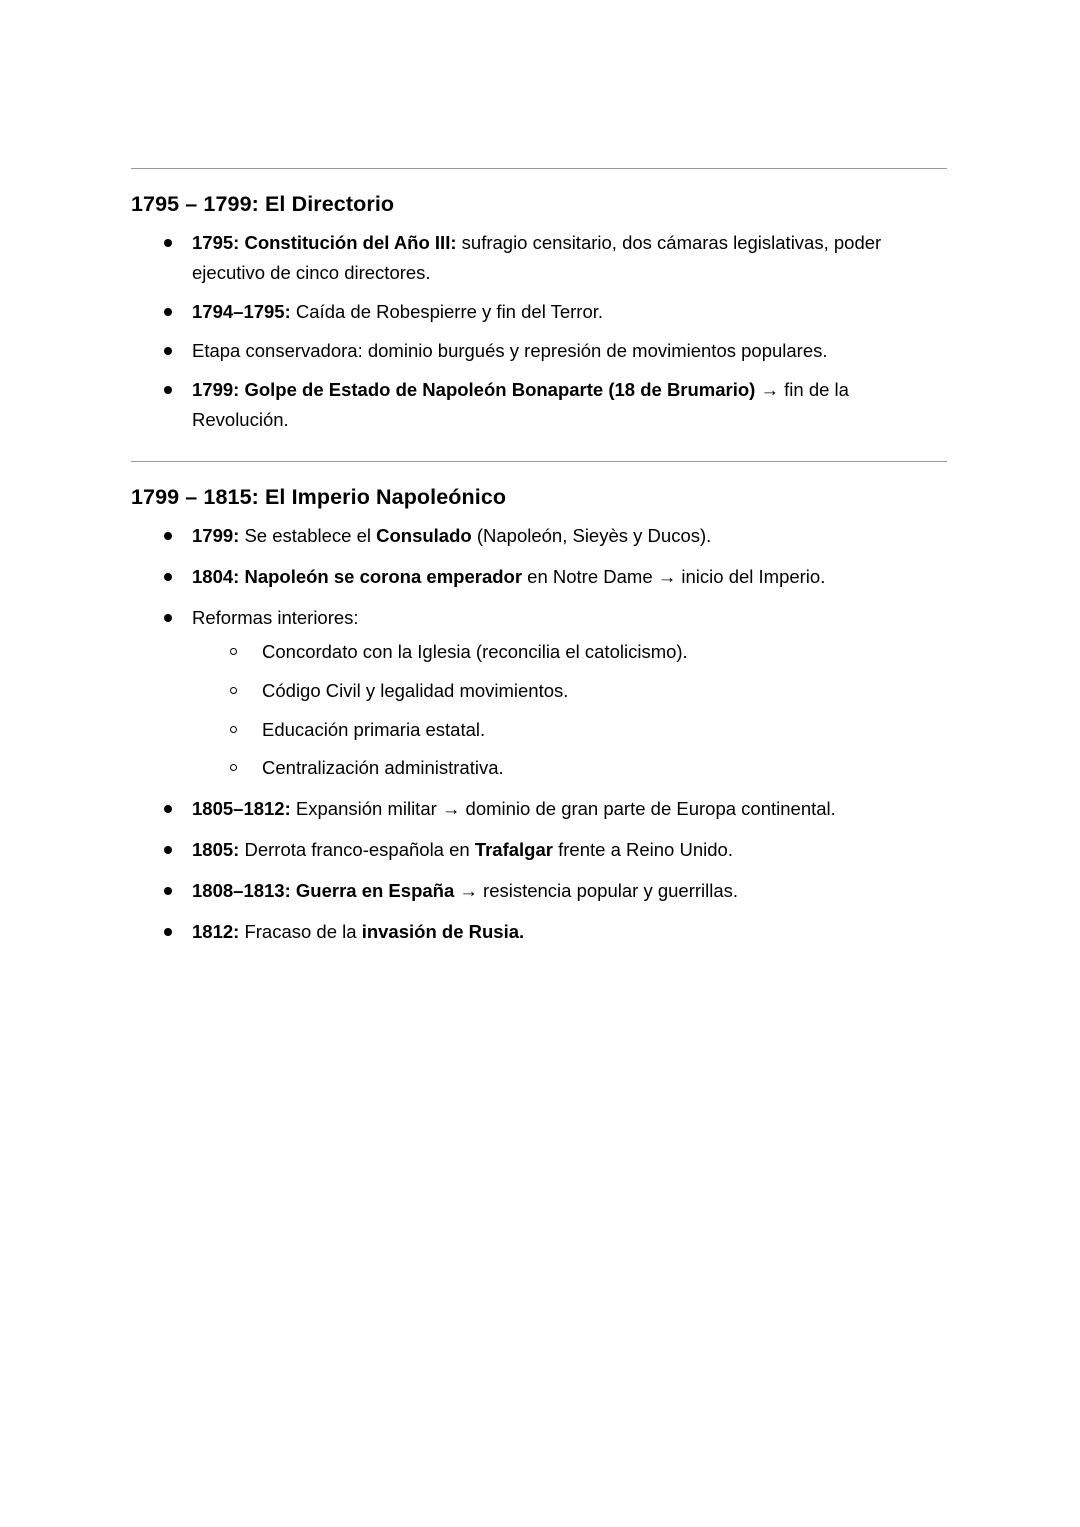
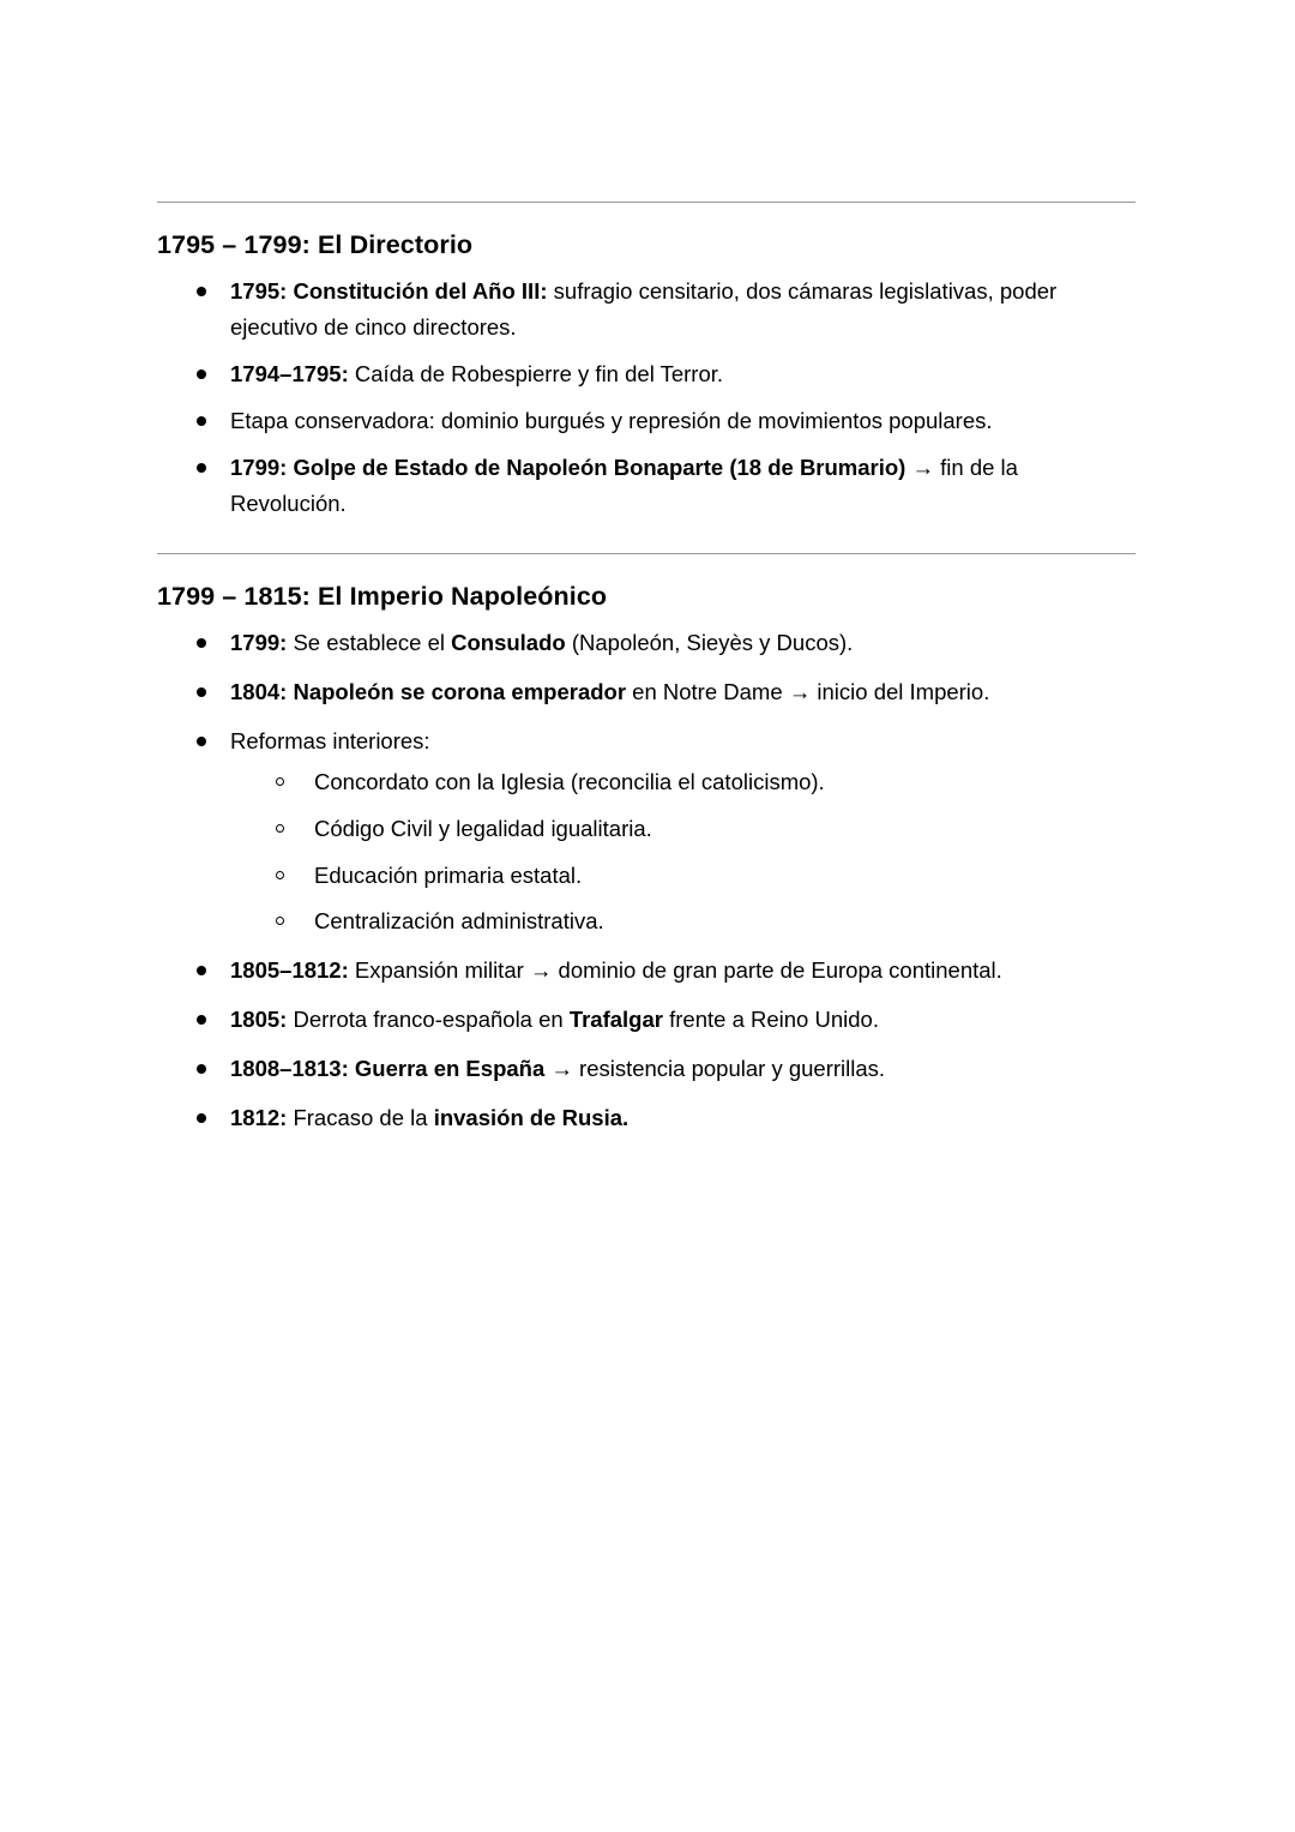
  1795 – 1799: El Directorio
  1795: Constitución del Año III: sufragio censitario, dos cámaras legislativas, poder ejecutivo de cinco directores.
  1794–1795: Caída de Robespierre y fin del Terror.
  Etapa conservadora: dominio burgués y represión de movimientos populares.
  1799: Golpe de Estado de Napoleón Bonaparte (18 de Brumario) → fin de la Revolución.
  1799 – 1815: El Imperio Napoleónico
  1799: Se establece el Consulado (Napoleón, Sieyès y Ducos).
  1804: Napoleón se corona emperador en Notre Dame → inicio del Imperio.
  Reformas interiores:
  Concordato con la Iglesia (reconcilia el catolicismo).
- Código Civil y legalidad movimientos.
+ Código Civil y legalidad igualitaria.
  Educación primaria estatal.
  Centralización administrativa.
  1805–1812: Expansión militar → dominio de gran parte de Europa continental.
  1805: Derrota franco-española en Trafalgar frente a Reino Unido.
  1808–1813: Guerra en España → resistencia popular y guerrillas.
  1812: Fracaso de la invasión de Rusia.
